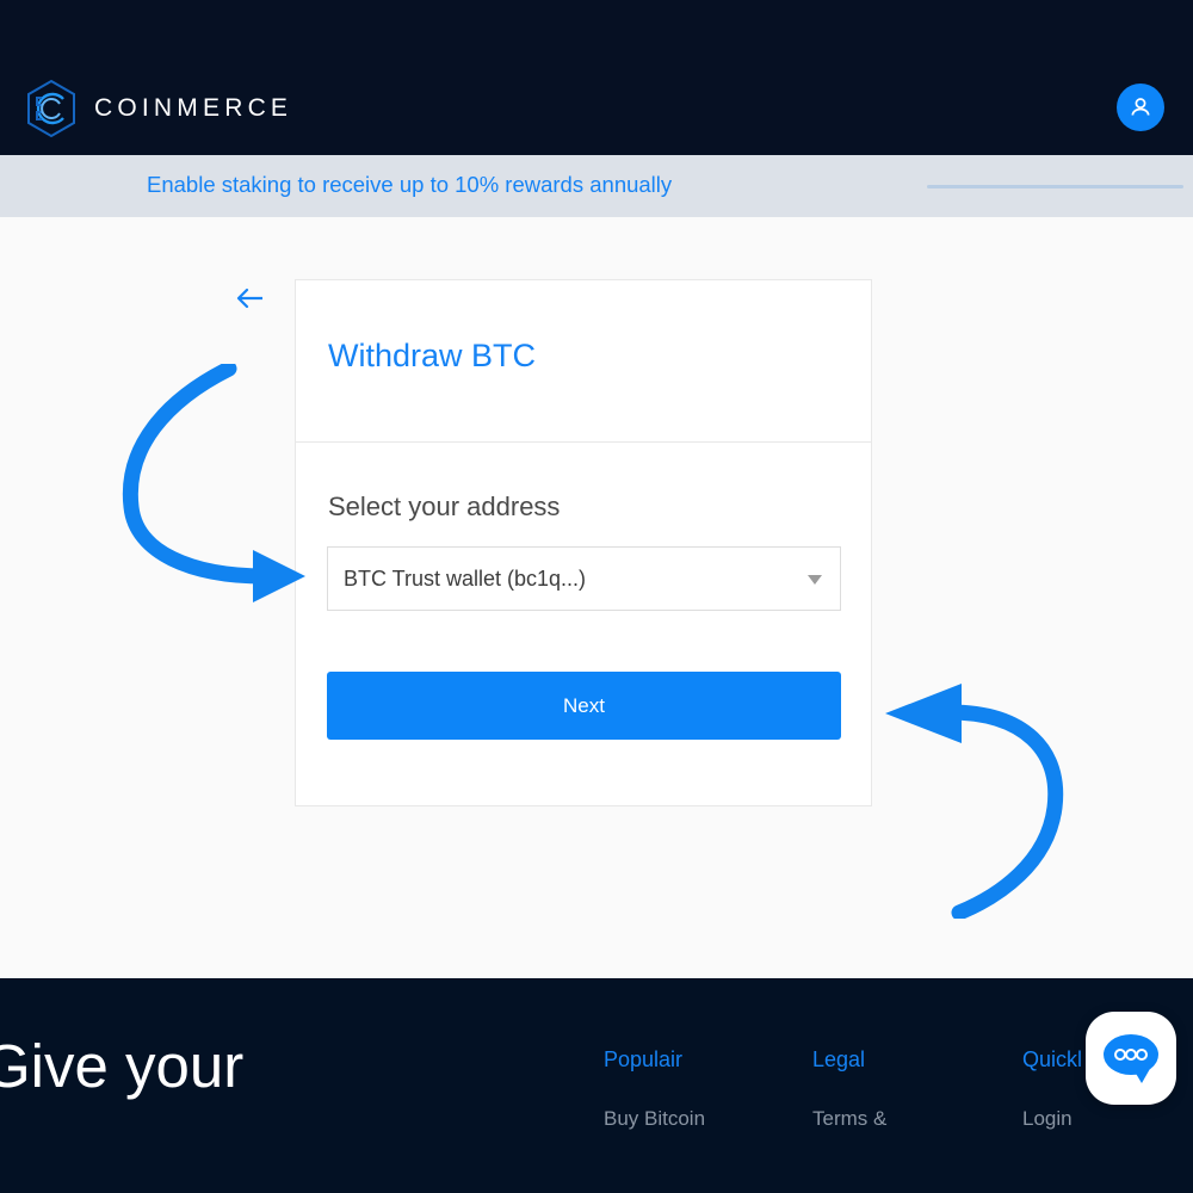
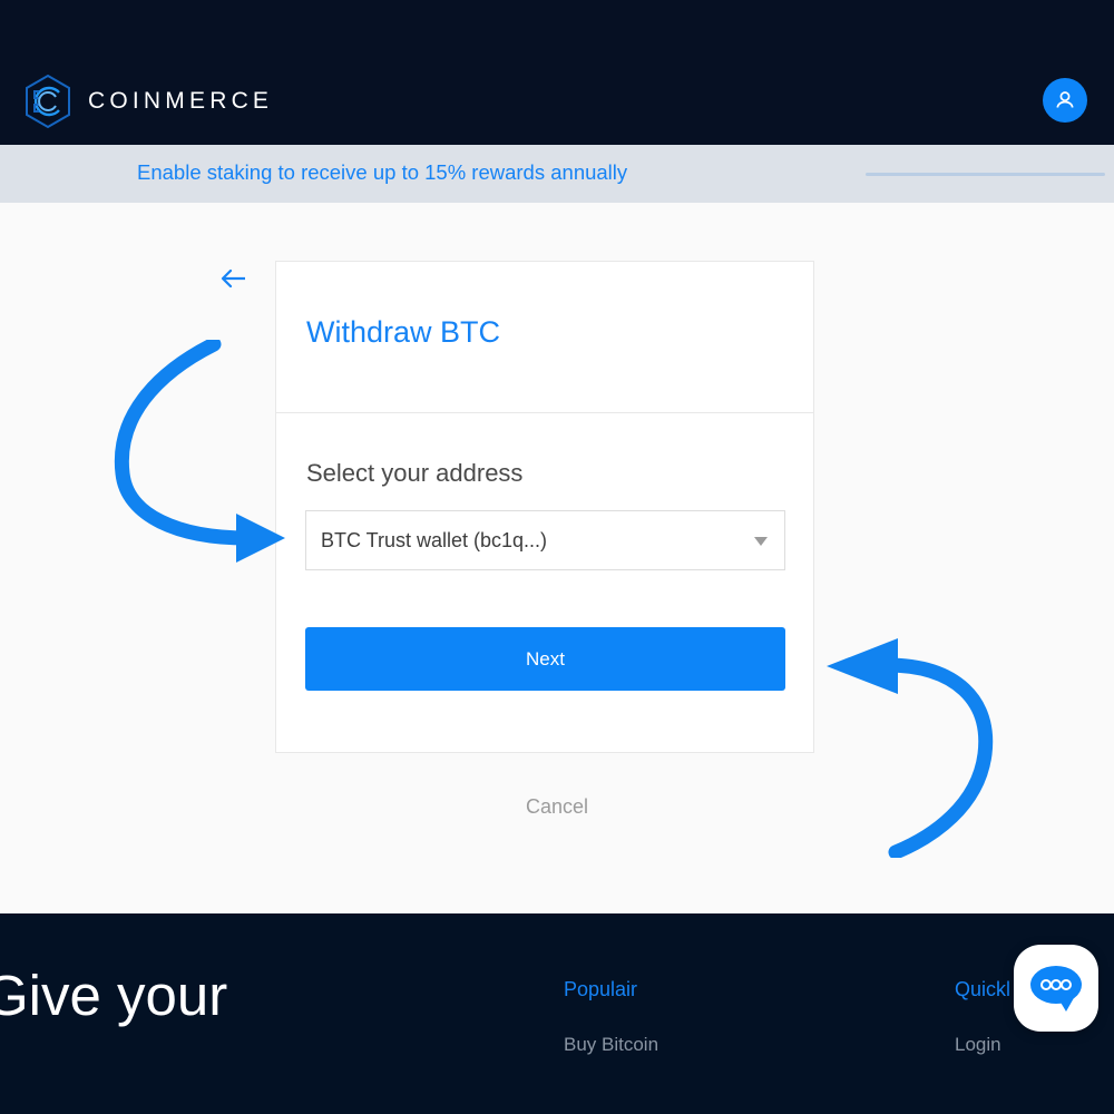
  COINMERCE
- Enable staking to receive up to 10% rewards annually
+ Enable staking to receive up to 15% rewards annually
  Withdraw BTC
  Select your address
  BTC Trust wallet (bc1q...)
  Next
+ Cancel
  Give your
  Populair
  Buy Bitcoin
- Legal
- Terms &
  Quickl
  Login
